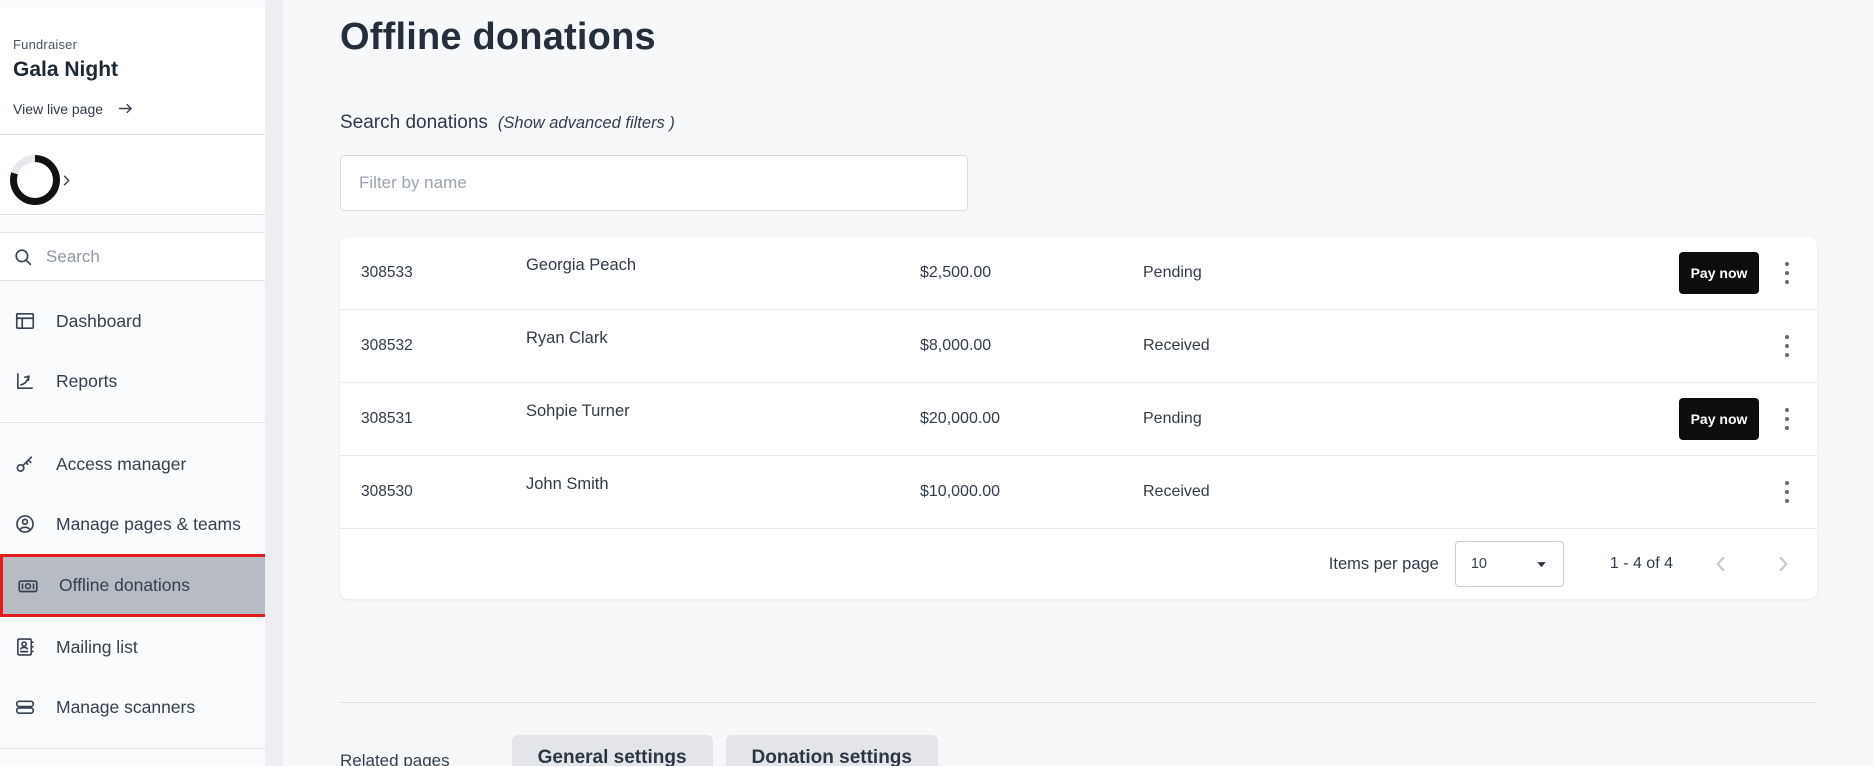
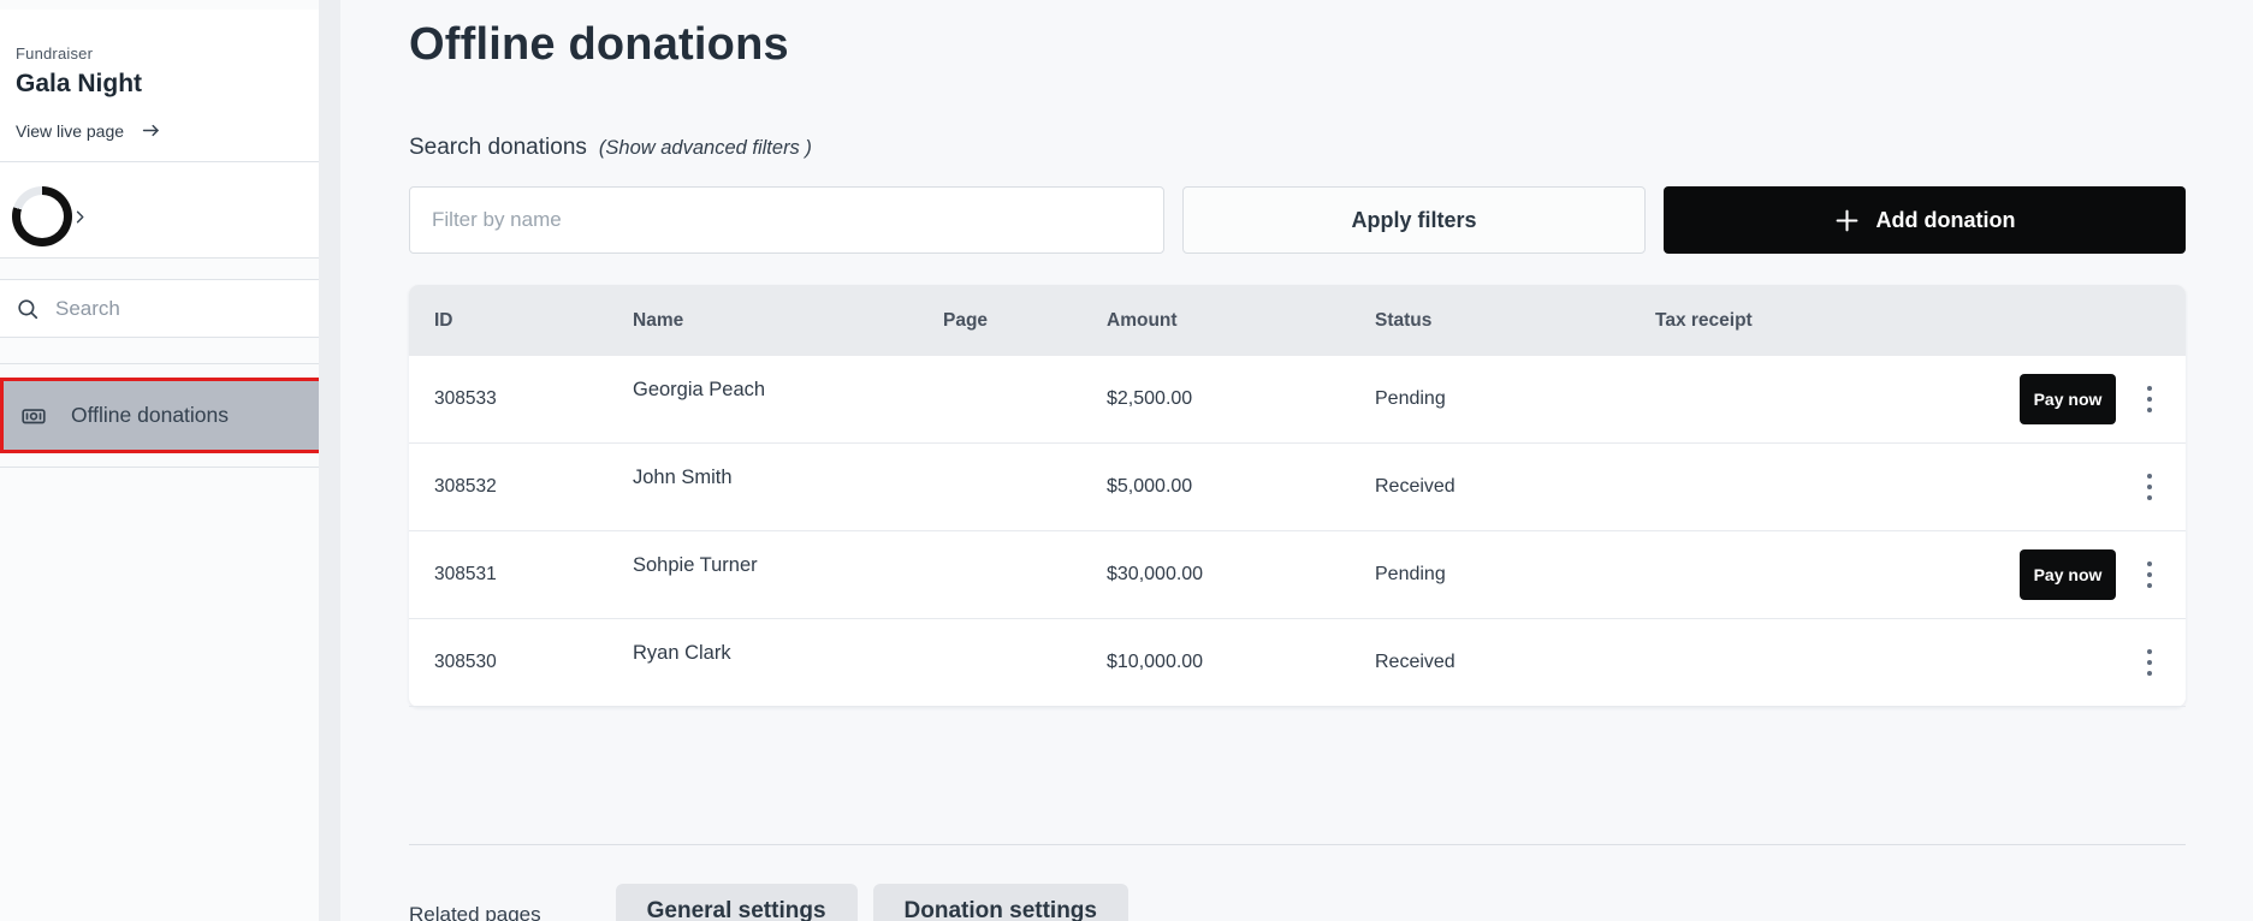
  Fundraiser
  Gala Night
  View live page
  Search
- Dashboard
- Reports
- Access manager
- Manage pages & teams
  Offline donations
- Mailing list
- Manage scanners
  Offline donations
  Search donations (Show advanced filters )
  Filter by name
+ Apply filters
+ Add donation
+ ID
+ Name
+ Page
+ Amount
+ Status
+ Tax receipt
  308533
  Georgia Peach
  $2,500.00
  Pending
  Pay now
  308532
- Ryan Clark
+ John Smith
- $8,000.00
+ $5,000.00
  Received
  308531
  Sohpie Turner
- $20,000.00
+ $30,000.00
  Pending
  Pay now
  308530
- John Smith
+ Ryan Clark
  $10,000.00
  Received
- Items per page
- 10
- 1 - 4 of 4
  Related pages
  General settings
  Donation settings
